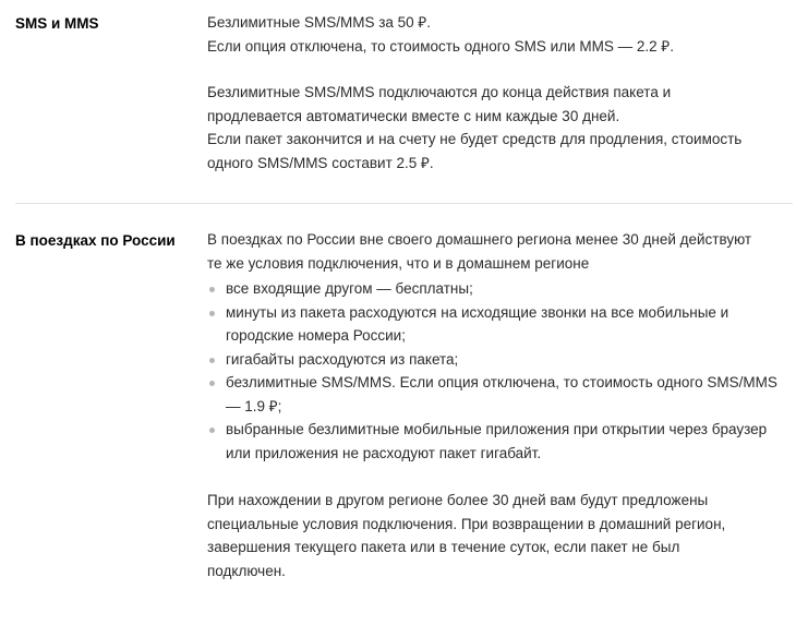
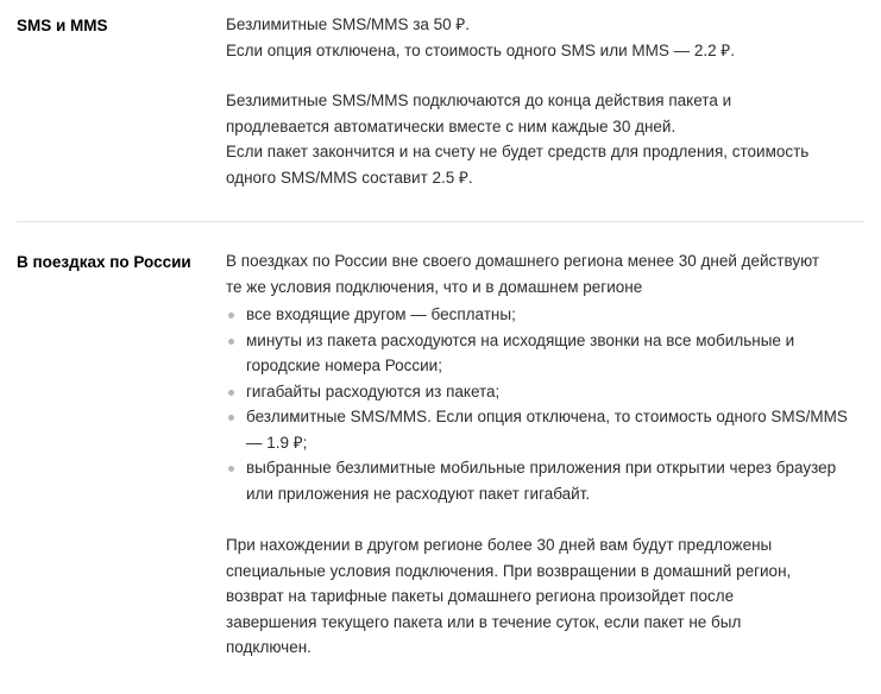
  SMS и MMS
  Безлимитные SMS/MMS за 50 ₽.
  Если опция отключена, то стоимость одного SMS или MMS — 2.2 ₽.
  Безлимитные SMS/MMS подключаются до конца действия пакета и
  продлевается автоматически вместе с ним каждые 30 дней.
  Если пакет закончится и на счету не будет средств для продления, стоимость
  одного SMS/MMS составит 2.5 ₽.
  В поездках по России
  В поездках по России вне своего домашнего региона менее 30 дней действуют
  те же условия подключения, что и в домашнем регионе
  все входящие другом — бесплатны;
  минуты из пакета расходуются на исходящие звонки на все мобильные и городские номера России;
  гигабайты расходуются из пакета;
  безлимитные SMS/MMS. Если опция отключена, то стоимость одного SMS/MMS — 1.9 ₽;
  выбранные безлимитные мобильные приложения при открытии через браузер или приложения не расходуют пакет гигабайт.
  При нахождении в другом регионе более 30 дней вам будут предложены
  специальные условия подключения. При возвращении в домашний регион,
+ возврат на тарифные пакеты домашнего региона произойдет после
  завершения текущего пакета или в течение суток, если пакет не был
  подключен.
